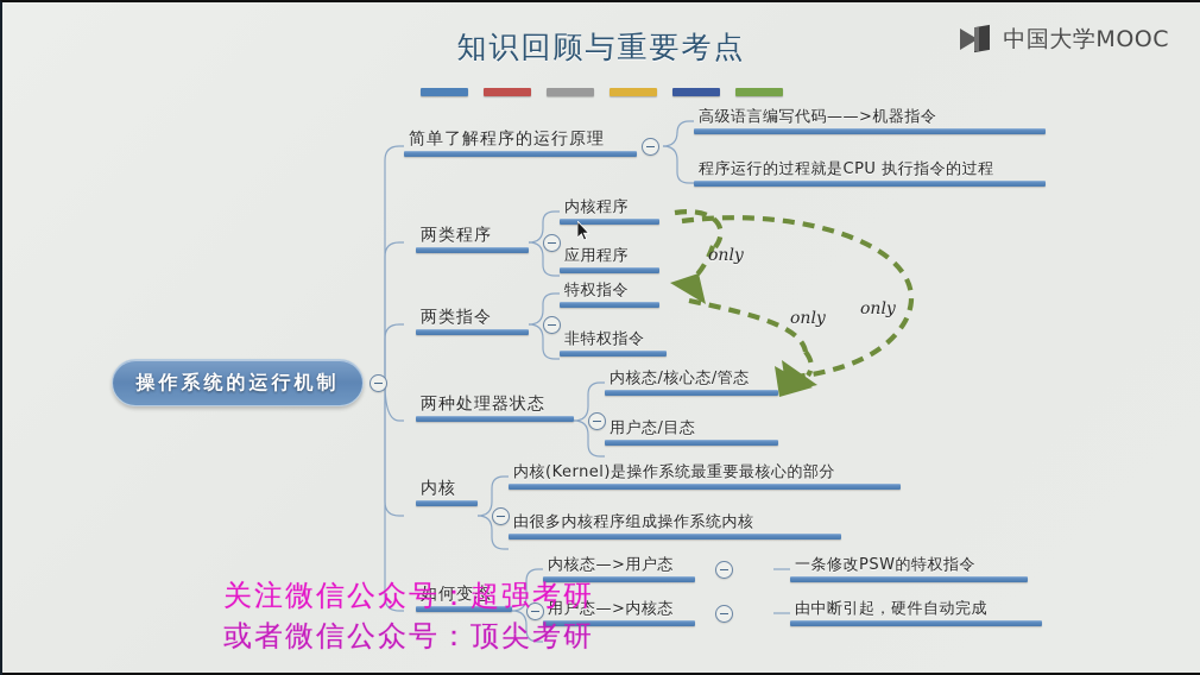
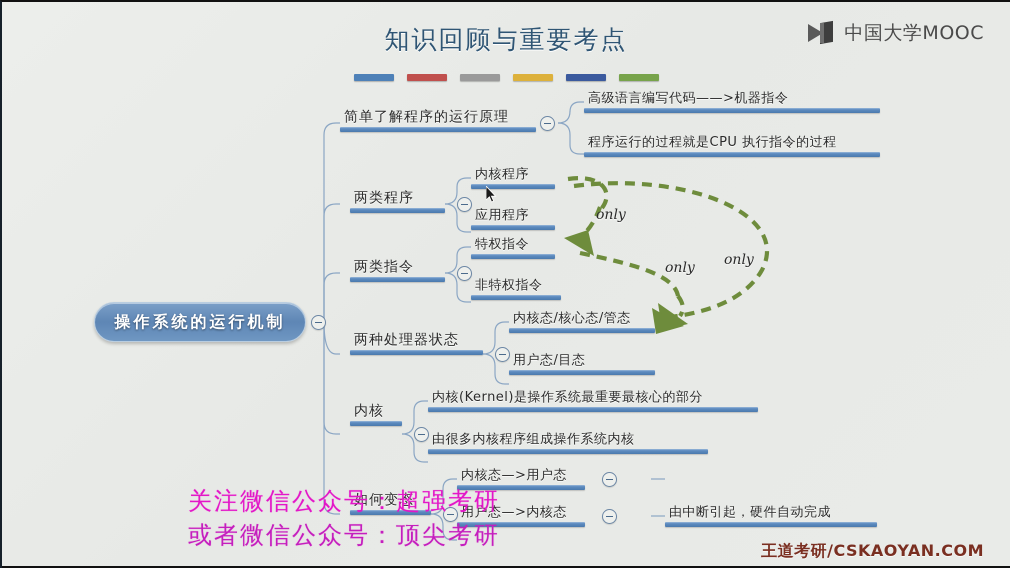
  知识回顾与重要考点
  中国大学MOOC
  操作系统的运行机制
  简单了解程序的运行原理
  高级语言编写代码——>机器指令
  程序运行的过程就是CPU 执行指令的过程
  两类程序
  内核程序
  应用程序
  两类指令
  特权指令
  非特权指令
  两种处理器状态
  内核态/核心态/管态
  用户态/目态
  内核
  内核(Kernel)是操作系统最重要最核心的部分
  由很多内核程序组成操作系统内核
  如何变态
  内核态—>用户态
- 一条修改PSW的特权指令
  用户态—>内核态
  由中断引起，硬件自动完成
  only
  only
  only
  关注微信公众号：超强考研
  或者微信公众号：顶尖考研
+ 王道考研/CSKAOYAN.COM
